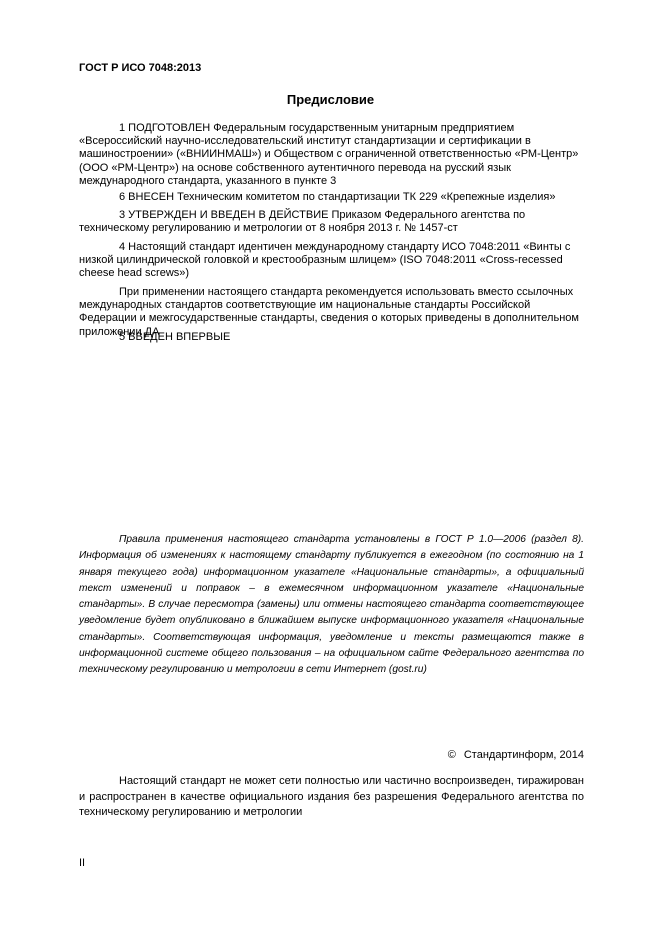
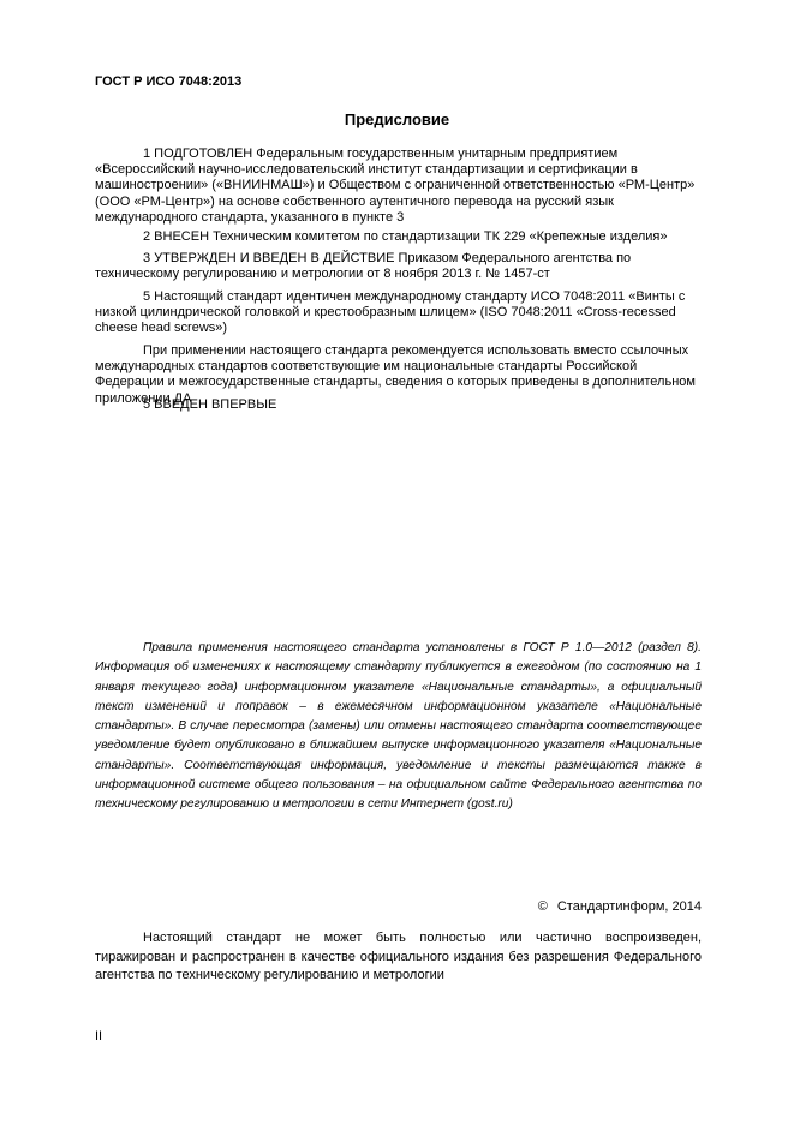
  ГОСТ Р ИСО 7048:2013
  Предисловие
  1 ПОДГОТОВЛЕН Федеральным государственным унитарным предприятием «Всероссийский научно-исследовательский институт стандартизации и сертификации в машиностроении» («ВНИИНМАШ») и Обществом с ограниченной ответственностью «РМ-Центр» (ООО «РМ-Центр») на основе собственного аутентичного перевода на русский язык международного стандарта, указанного в пункте 3
- 6 ВНЕСЕН Техническим комитетом по стандартизации ТК 229 «Крепежные изделия»
+ 2 ВНЕСЕН Техническим комитетом по стандартизации ТК 229 «Крепежные изделия»
  3 УТВЕРЖДЕН И ВВЕДЕН В ДЕЙСТВИЕ Приказом Федерального агентства по техническому регулированию и метрологии от 8 ноября 2013 г. № 1457-ст
- 4 Настоящий стандарт идентичен международному стандарту ИСО 7048:2011 «Винты с низкой цилиндрической головкой и крестообразным шлицем» (ISO 7048:2011 «Cross-recessed cheese head screws»)
+ 5 Настоящий стандарт идентичен международному стандарту ИСО 7048:2011 «Винты с низкой цилиндрической головкой и крестообразным шлицем» (ISO 7048:2011 «Cross-recessed cheese head screws»)
  При применении настоящего стандарта рекомендуется использовать вместо ссылочных международных стандартов соответствующие им национальные стандарты Российской Федерации и межгосударственные стандарты, сведения о которых приведены в дополнительном приложении ДА
  5 ВВЕДЕН ВПЕРВЫЕ
- Правила применения настоящего стандарта установлены в ГОСТ Р 1.0—2006 (раздел 8). Информация об изменениях к настоящему стандарту публикуется в ежегодном (по состоянию на 1 января текущего года) информационном указателе «Национальные стандарты», а официальный текст изменений и поправок – в ежемесячном информационном указателе «Национальные стандарты». В случае пересмотра (замены) или отмены настоящего стандарта соответствующее уведомление будет опубликовано в ближайшем выпуске информационного указателя «Национальные стандарты». Соответствующая информация, уведомление и тексты размещаются также в информационной системе общего пользования – на официальном сайте Федерального агентства по техническому регулированию и метрологии в сети Интернет (gost.ru)
+ Правила применения настоящего стандарта установлены в ГОСТ Р 1.0—2012 (раздел 8). Информация об изменениях к настоящему стандарту публикуется в ежегодном (по состоянию на 1 января текущего года) информационном указателе «Национальные стандарты», а официальный текст изменений и поправок – в ежемесячном информационном указателе «Национальные стандарты». В случае пересмотра (замены) или отмены настоящего стандарта соответствующее уведомление будет опубликовано в ближайшем выпуске информационного указателя «Национальные стандарты». Соответствующая информация, уведомление и тексты размещаются также в информационной системе общего пользования – на официальном сайте Федерального агентства по техническому регулированию и метрологии в сети Интернет (gost.ru)
  © Стандартинформ, 2014
- Настоящий стандарт не может сети полностью или частично воспроизведен, тиражирован и распространен в качестве официального издания без разрешения Федерального агентства по техническому регулированию и метрологии
+ Настоящий стандарт не может быть полностью или частично воспроизведен, тиражирован и распространен в качестве официального издания без разрешения Федерального агентства по техническому регулированию и метрологии
  II
